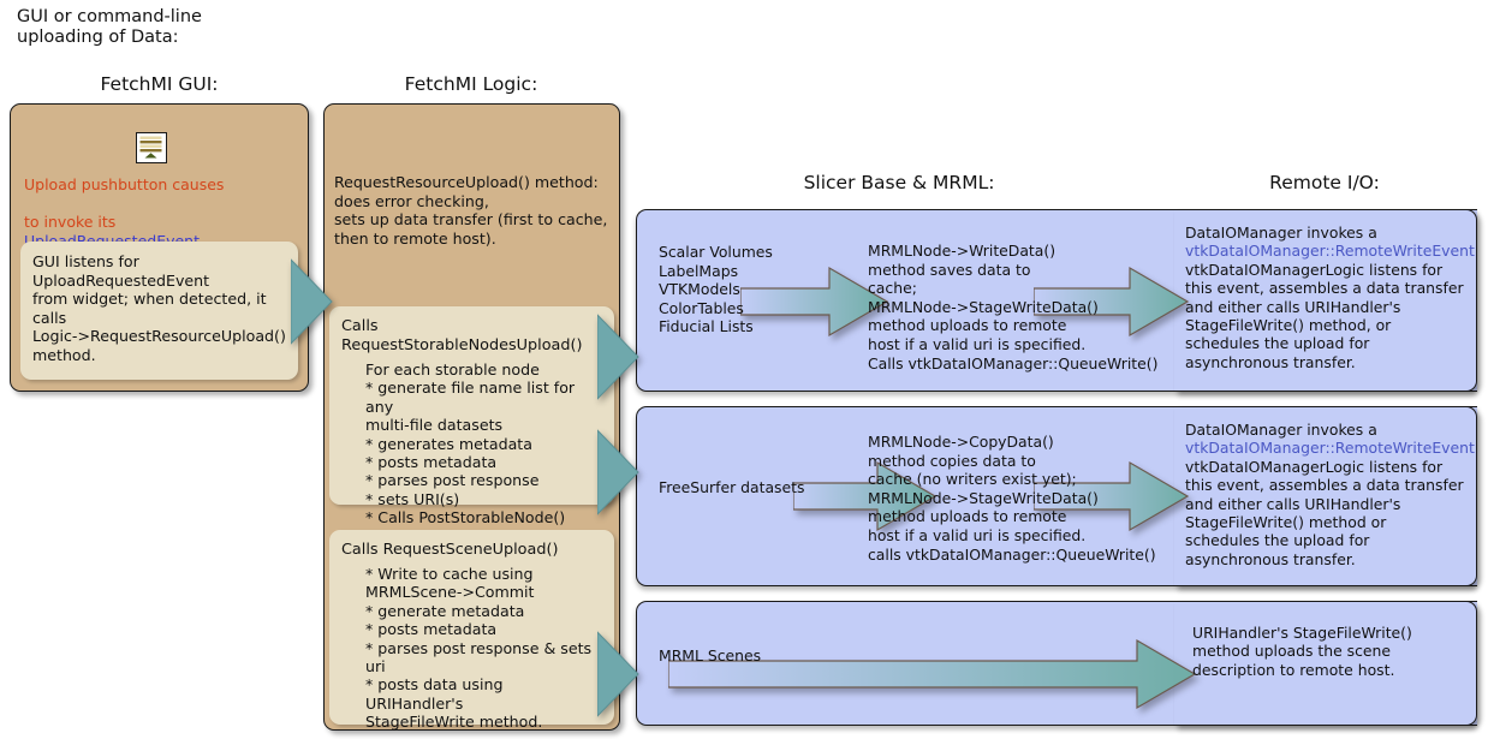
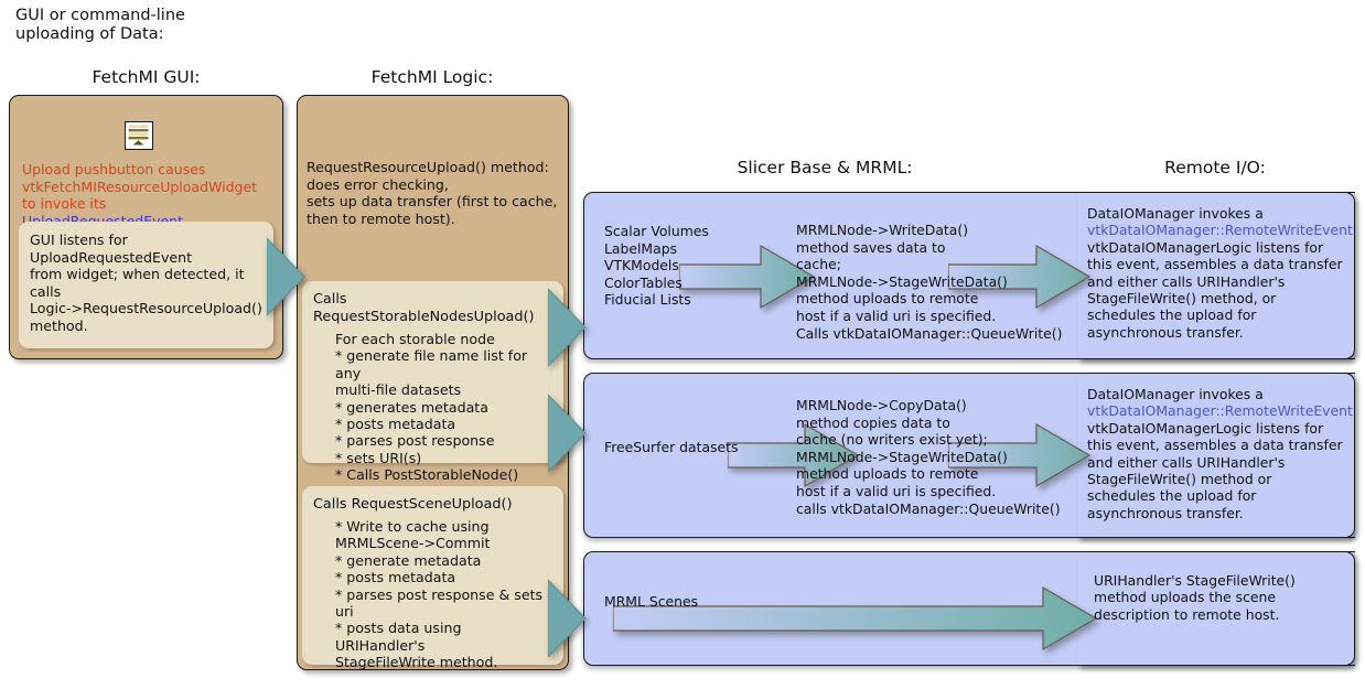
  GUI or command-line
  uploading of Data:
  FetchMI GUI:
  FetchMI Logic:
  Slicer Base & MRML:
  Remote I/O:
  Scalar Volumes
  LabelMaps
  VTKModels
  ColorTables
  Fiducial Lists
  MRMLNode->WriteData()
  method saves data to
  cache;
  MRMLNode->StageWriteData()
  method uploads to remote
  host if a valid uri is specified.
  Calls vtkDataIOManager::QueueWrite()
  DataIOManager invokes a vtkDataIOManager::RemoteWriteEvent vtkDataIOManagerLogic listens for
  this event, assembles a data transfer
  and either calls URIHandler's
  StageFileWrite() method, or
  schedules the upload for
  asynchronous transfer.
  FreeSurfer datasets
  MRMLNode->CopyData()
  method copies data to
  cache (no writers exist yet);
  MRMLNode->StageWriteData()
  method uploads to remote
  host if a valid uri is specified.
  calls vtkDataIOManager::QueueWrite()
  DataIOManager invokes a vtkDataIOManager::RemoteWriteEvent vtkDataIOManagerLogic listens for
  this event, assembles a data transfer
  and either calls URIHandler's
  StageFileWrite() method or
  schedules the upload for
  asynchronous transfer.
  MRML Scenes
  URIHandler's StageFileWrite()
  method uploads the scene
  description to remote host.
  Upload pushbutton causes
+ vtkFetchMIResourceUploadWidget
  GUI listens for UploadRequestedEvent
  from widget; when detected, it calls
  Logic->RequestResourceUpload()
  method.
  RequestResourceUpload() method:
  does error checking,
  sets up data transfer (first to cache,
  then to remote host).
  Calls RequestStorableNodesUpload()
  For each storable node
  * generate file name list for any
  multi-file datasets
  * generates metadata
  * posts metadata
  * parses post response
  * sets URI(s)
  * Calls PostStorableNode()
  Calls RequestSceneUpload()
  * Write to cache using
  MRMLScene->Commit
  * generate metadata
  * posts metadata
  * parses post response & sets uri
  * posts data using URIHandler's
  StageFileWrite method.
